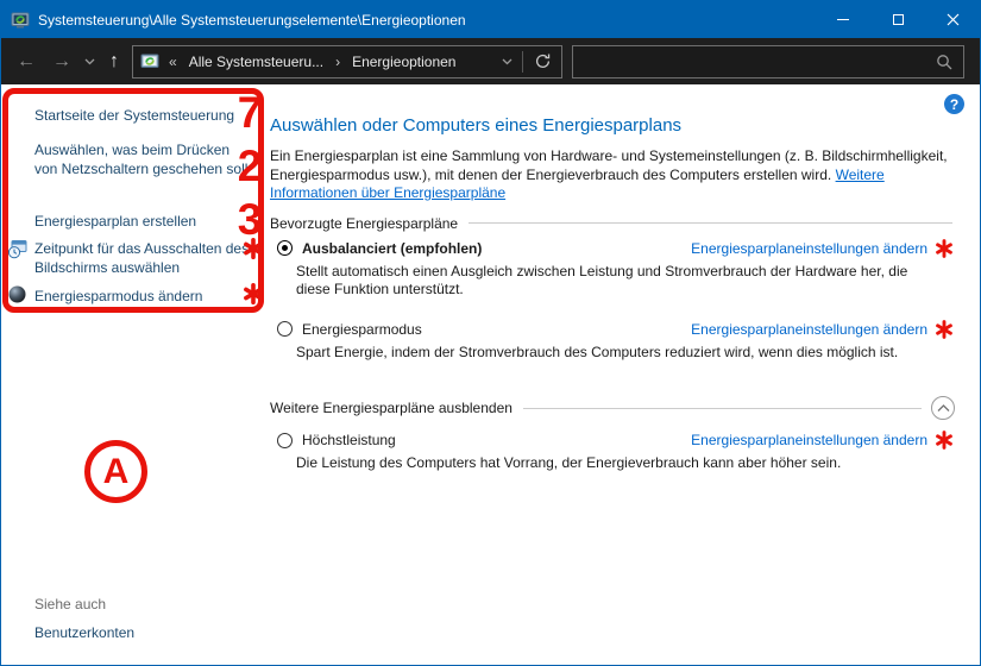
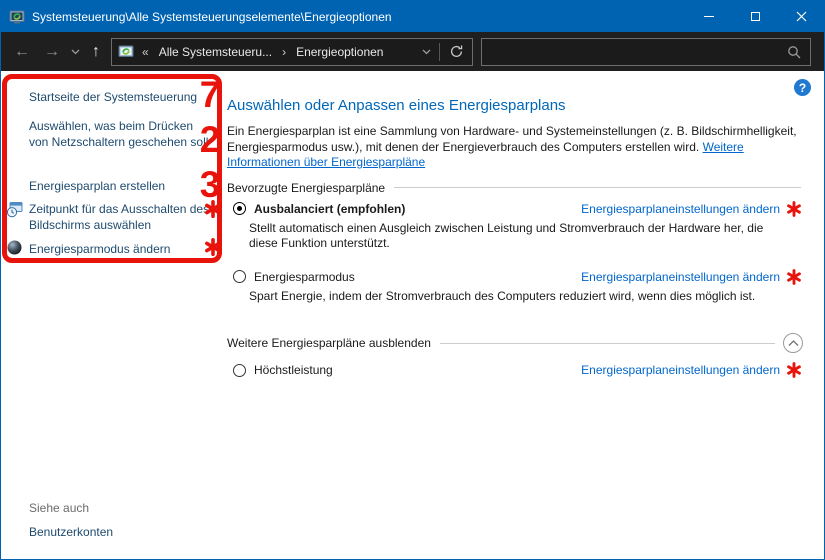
  Systemsteuerung\Alle Systemsteuerungselemente\Energieoptionen
  ←
  →
  ↑
  «
  Alle Systemsteueru...
  ›
  Energieoptionen
  Startseite der Systemsteuerung
  Auswählen, was beim Drücken von Netzschaltern geschehen soll
  Energiesparplan erstellen
  Zeitpunkt für das Ausschalten des Bildschirms auswählen
  Energiesparmodus ändern
  Siehe auch
  Benutzerkonten
  ?
- Auswählen oder Computers eines Energiesparplans
+ Auswählen oder Anpassen eines Energiesparplans
  Ein Energiesparplan ist eine Sammlung von Hardware- und Systemeinstellungen (z. B. Bildschirmhelligkeit, Energiesparmodus usw.), mit denen der Energieverbrauch des Computers erstellen wird. Weitere Informationen über Energiesparpläne
  Bevorzugte Energiesparpläne
  Ausbalanciert (empfohlen)
  Energiesparplaneinstellungen ändern
  Stellt automatisch einen Ausgleich zwischen Leistung und Stromverbrauch der Hardware her, die diese Funktion unterstützt.
  Energiesparmodus
  Energiesparplaneinstellungen ändern
  Spart Energie, indem der Stromverbrauch des Computers reduziert wird, wenn dies möglich ist.
  Weitere Energiesparpläne ausblenden
  Höchstleistung
  Energiesparplaneinstellungen ändern
- Die Leistung des Computers hat Vorrang, der Energieverbrauch kann aber höher sein.
  7
  2
  3
- A
